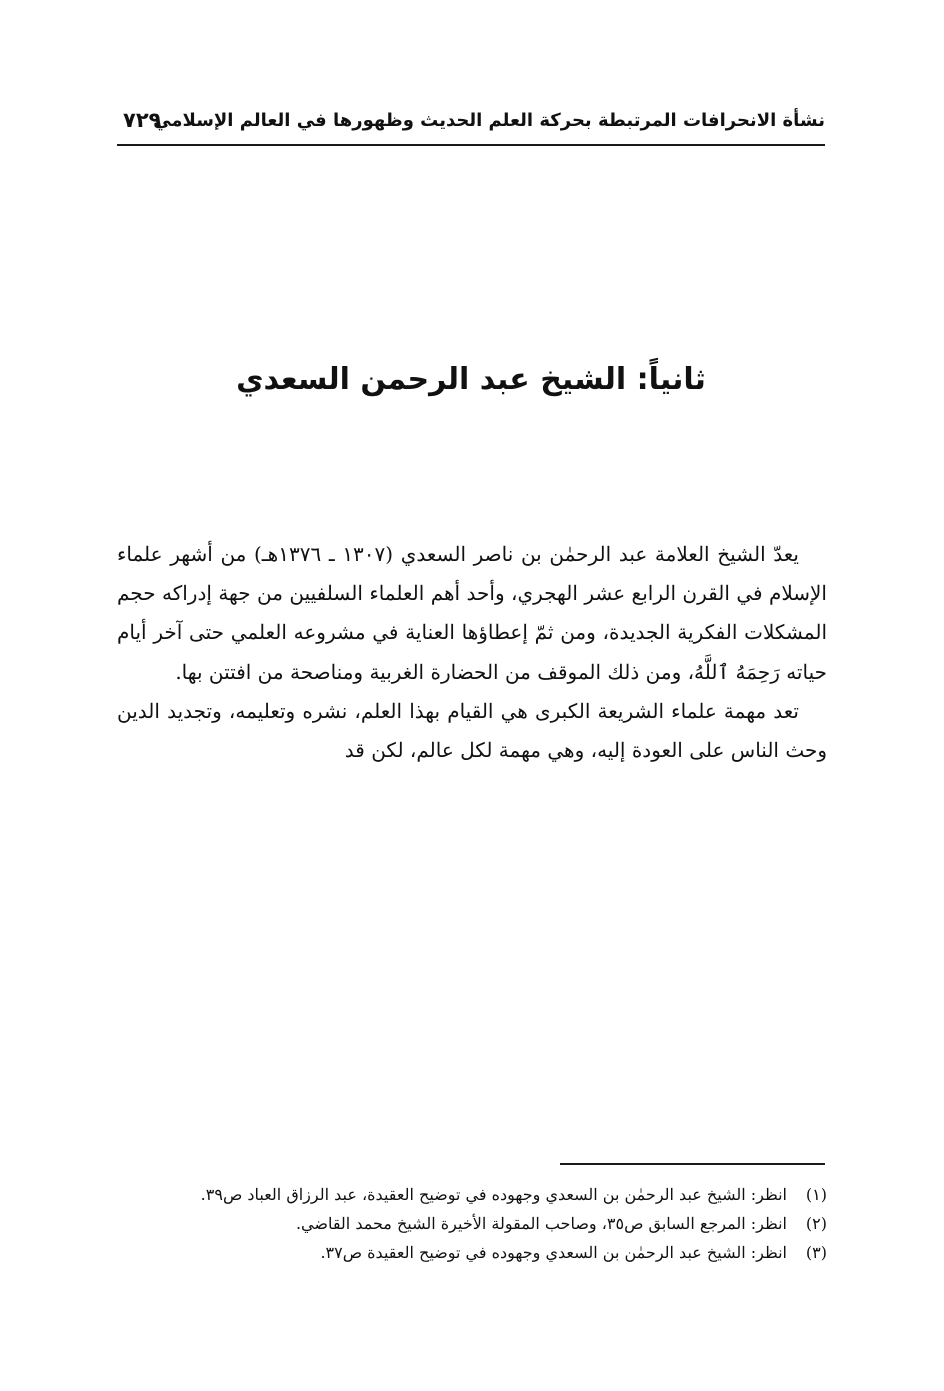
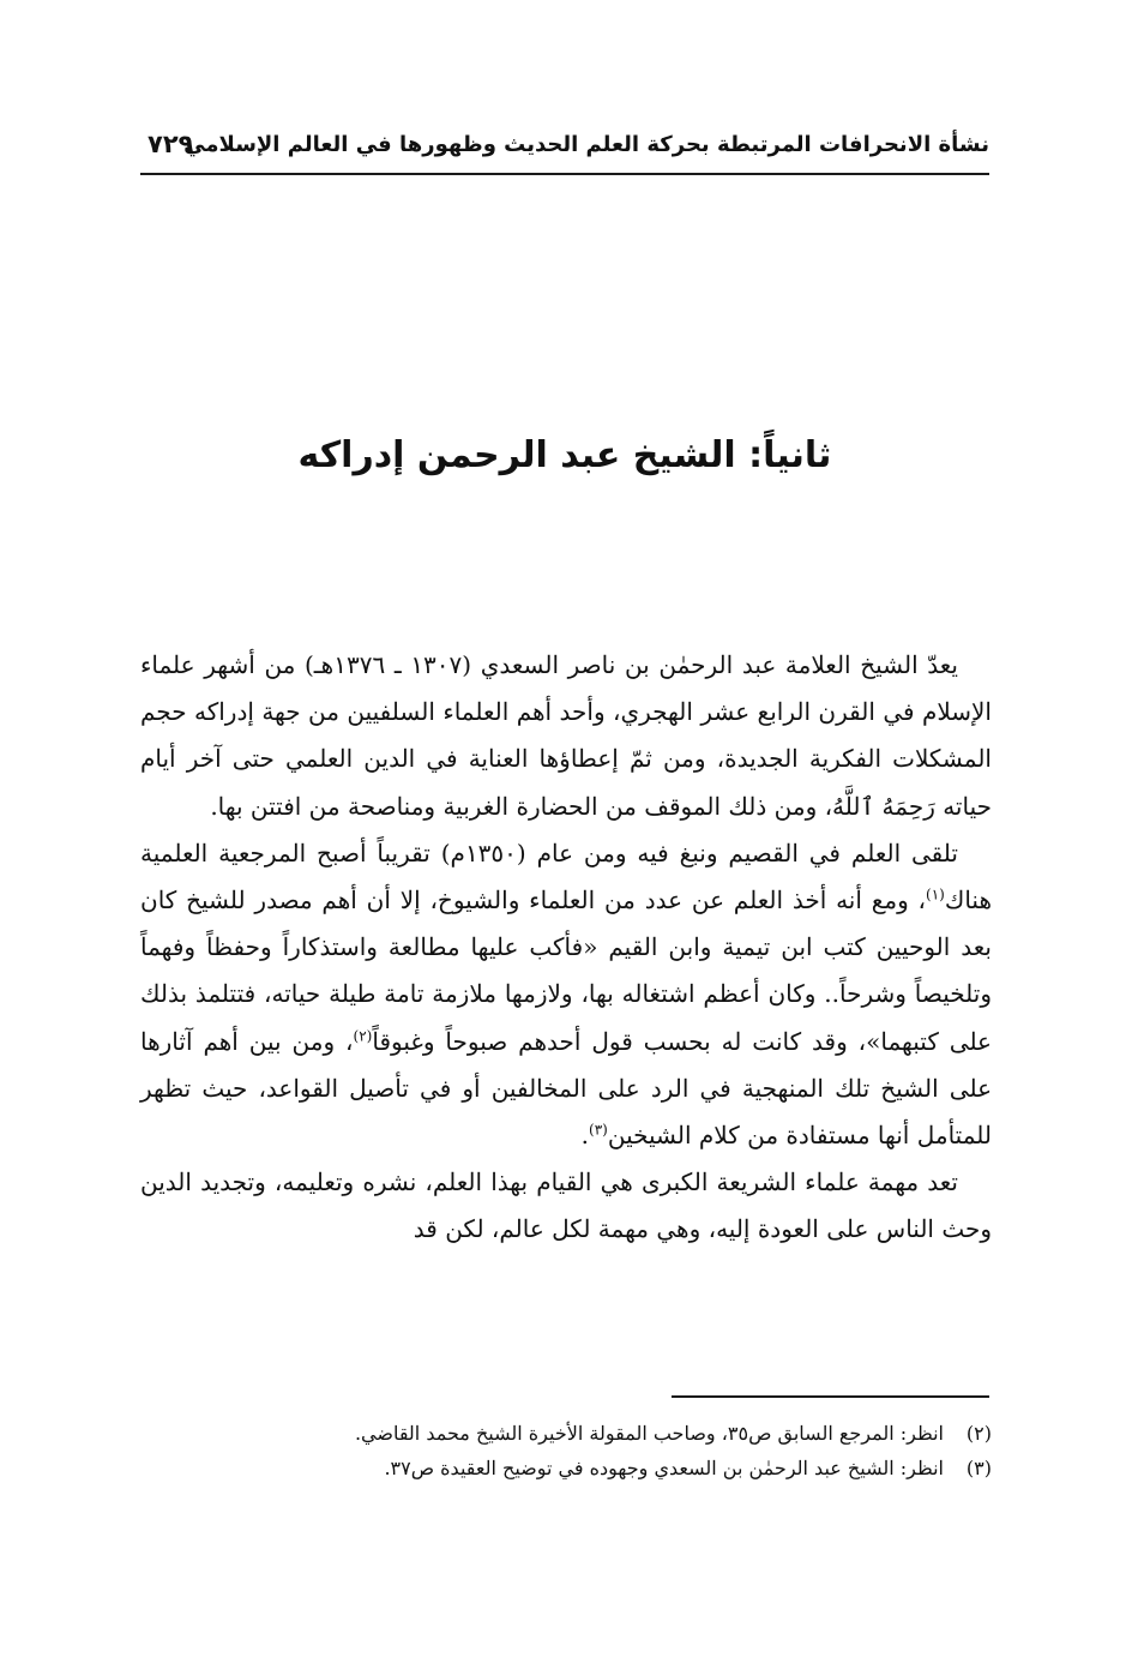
  نشأة الانحرافات المرتبطة بحركة العلم الحديث وظهورها في العالم الإسلامي
  ٧٢٩
- ثانياً: الشيخ عبد الرحمن السعدي
+ ثانياً: الشيخ عبد الرحمن إدراكه
- يعدّ الشيخ العلامة عبد الرحمٰن بن ناصر السعدي (١٣٠٧ ـ ١٣٧٦هـ) من أشهر علماء الإسلام في القرن الرابع عشر الهجري، وأحد أهم العلماء السلفيين من جهة إدراكه حجم المشكلات الفكرية الجديدة، ومن ثمّ إعطاؤها العناية في مشروعه العلمي حتى آخر أيام حياته رَحِمَهُ ٱللَّهُ، ومن ذلك الموقف من الحضارة الغربية ومناصحة من افتتن بها.
+ يعدّ الشيخ العلامة عبد الرحمٰن بن ناصر السعدي (١٣٠٧ ـ ١٣٧٦هـ) من أشهر علماء الإسلام في القرن الرابع عشر الهجري، وأحد أهم العلماء السلفيين من جهة إدراكه حجم المشكلات الفكرية الجديدة، ومن ثمّ إعطاؤها العناية في الدين العلمي حتى آخر أيام حياته رَحِمَهُ ٱللَّهُ، ومن ذلك الموقف من الحضارة الغربية ومناصحة من افتتن بها.
+ تلقى العلم في القصيم ونبغ فيه ومن عام (١٣٥٠م) تقريباً أصبح المرجعية العلمية هناك(١)، ومع أنه أخذ العلم عن عدد من العلماء والشيوخ، إلا أن أهم مصدر للشيخ كان بعد الوحيين كتب ابن تيمية وابن القيم «فأكب عليها مطالعة واستذكاراً وحفظاً وفهماً وتلخيصاً وشرحاً.. وكان أعظم اشتغاله بها، ولازمها ملازمة تامة طيلة حياته، فتتلمذ بذلك على كتبهما»، وقد كانت له بحسب قول أحدهم صبوحاً وغبوقاً(٢)، ومن بين أهم آثارها على الشيخ تلك المنهجية في الرد على المخالفين أو في تأصيل القواعد، حيث تظهر للمتأمل أنها مستفادة من كلام الشيخين(٣).
  تعد مهمة علماء الشريعة الكبرى هي القيام بهذا العلم، نشره وتعليمه، وتجديد الدين وحث الناس على العودة إليه، وهي مهمة لكل عالم، لكن قد
- (١)
- انظر: الشيخ عبد الرحمٰن بن السعدي وجهوده في توضيح العقيدة، عبد الرزاق العباد ص٣٩.
  (٢)
  انظر: المرجع السابق ص٣٥، وصاحب المقولة الأخيرة الشيخ محمد القاضي.
  (٣)
  انظر: الشيخ عبد الرحمٰن بن السعدي وجهوده في توضيح العقيدة ص٣٧.
